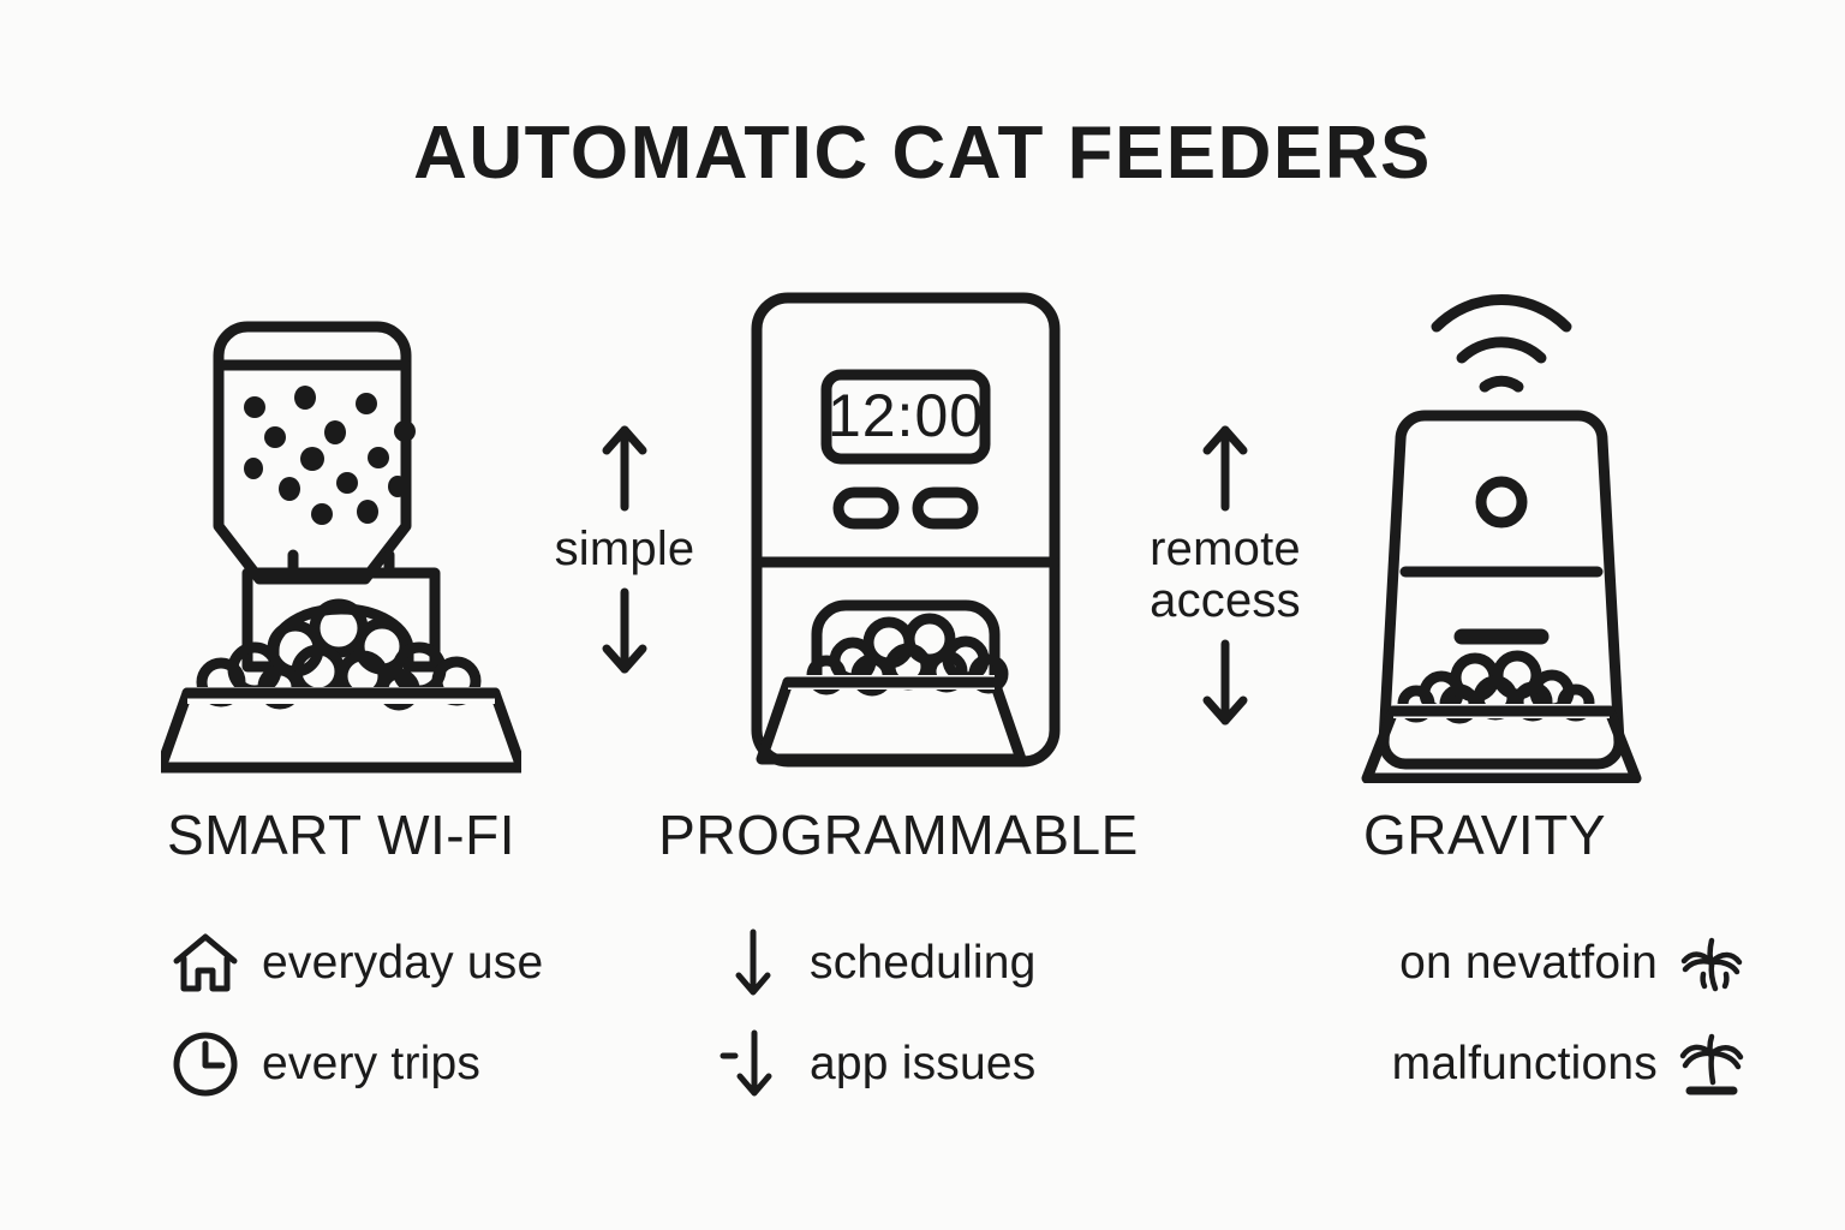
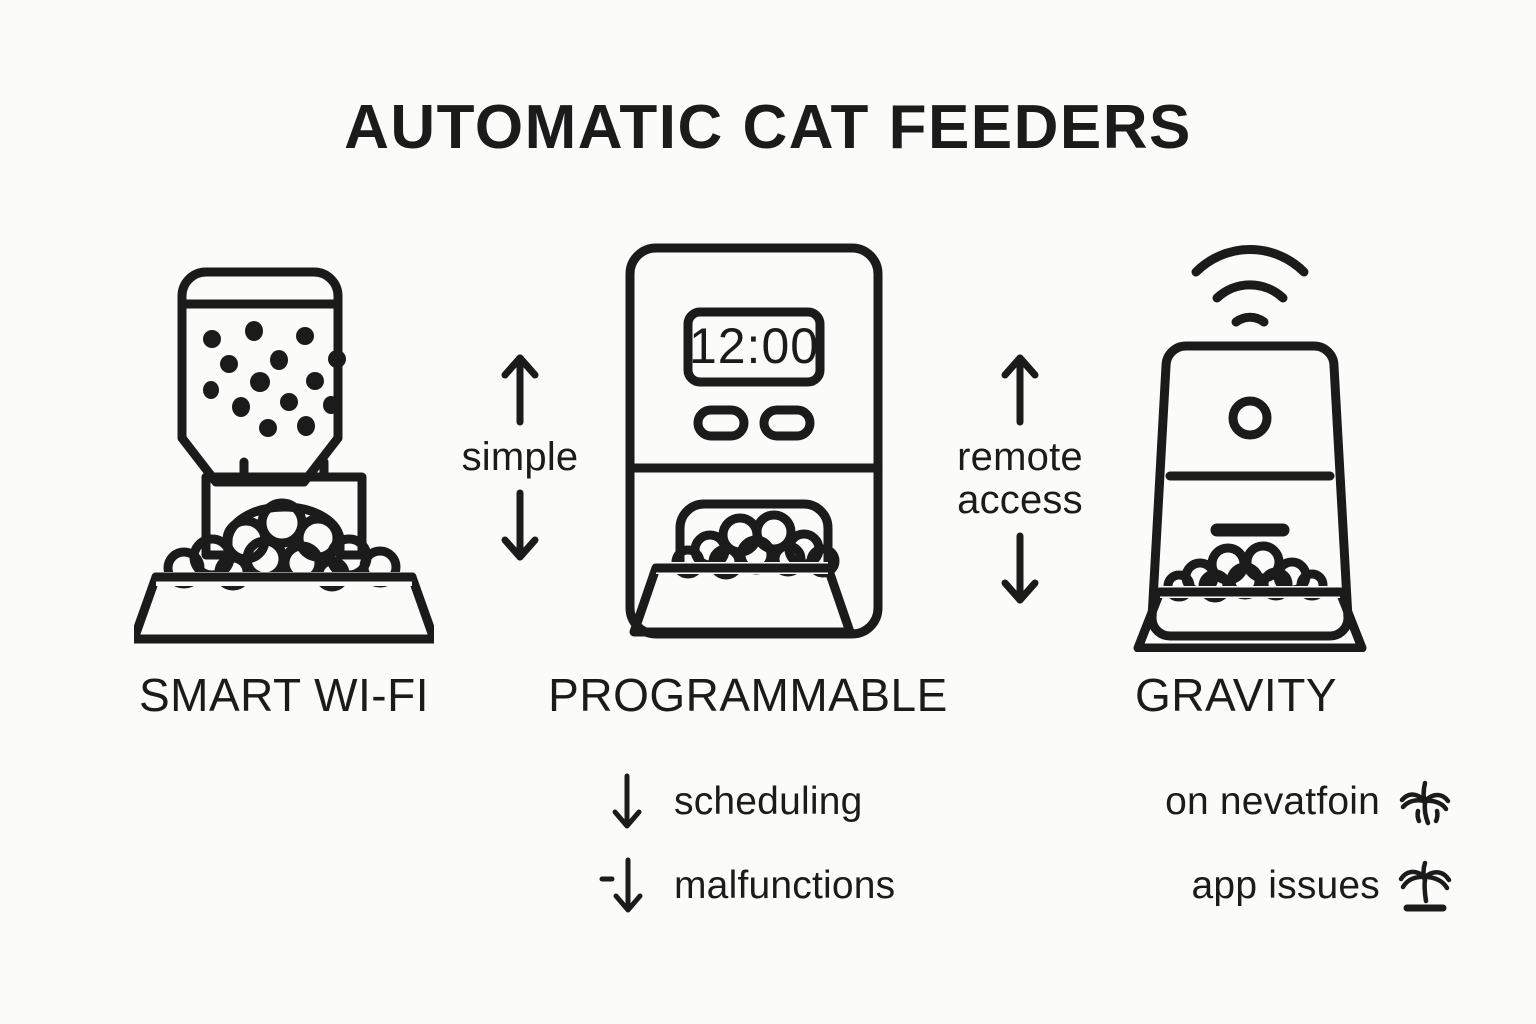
  AUTOMATIC CAT FEEDERS
  simple
  12:00
  remote
  access
  SMART WI-FI
  PROGRAMMABLE
  GRAVITY
- everyday use
- every trips
  scheduling
- app issues
+ malfunctions
  on nevatfoin
- malfunctions
+ app issues
